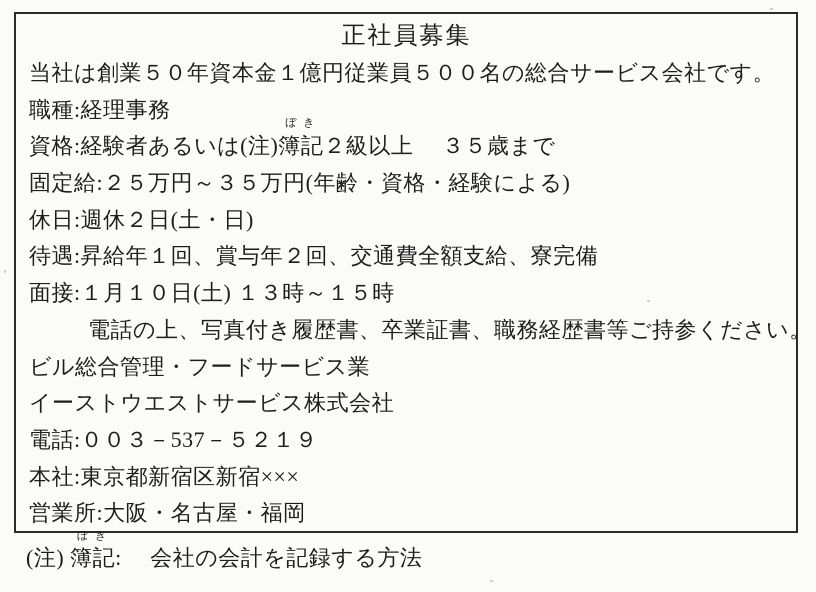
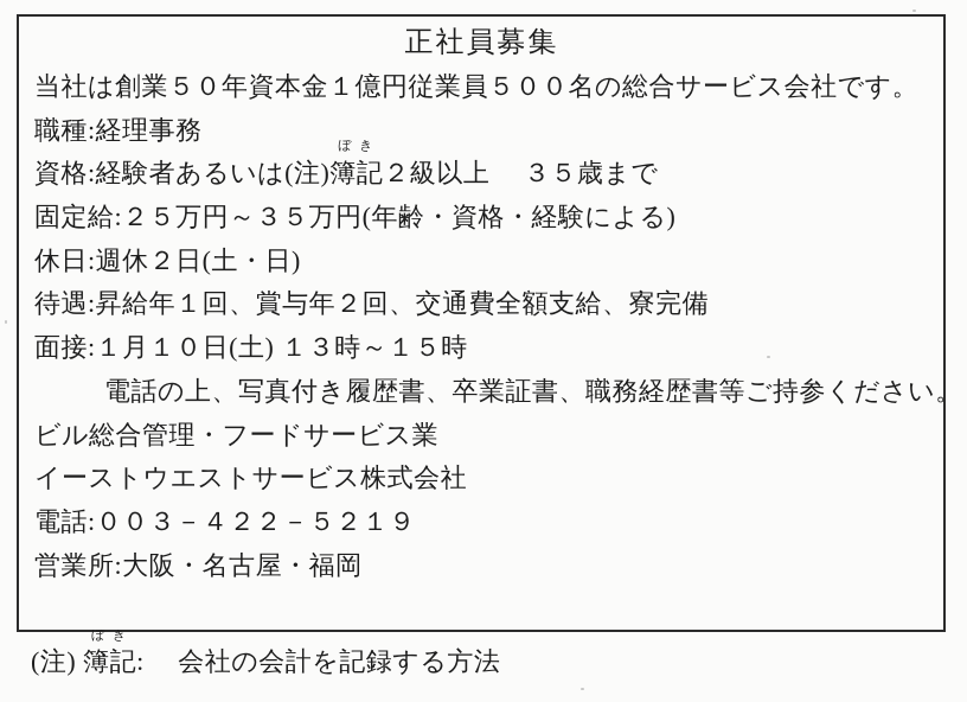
  正社員募集
  当社は創業５０年資本金１億円従業員５００名の総合サービス会社です。
  職種:経理事務
  資格:経験者あるいは(注)
  ぼ き
  簿記２級以上 ３５歳まで
  固定給:２５万円～３５万円(年齢・資格・経験による)
  休日:週休２日(土・日)
  待遇:昇給年１回、賞与年２回、交通費全額支給、寮完備
  面接:１月１０日(土) １３時～１５時
  電話の上、写真付き履歴書、卒業証書、職務経歴書等ご持参ください。
  ビル総合管理・フードサービス業
  イーストウエストサービス株式会社
- 電話:００３－537－５２１９
+ 電話:００３－４２２－５２１９
- 本社:東京都新宿区新宿×××
  営業所:大阪・名古屋・福岡
  (注)
  ぼ き
  簿記: 会社の会計を記録する方法
